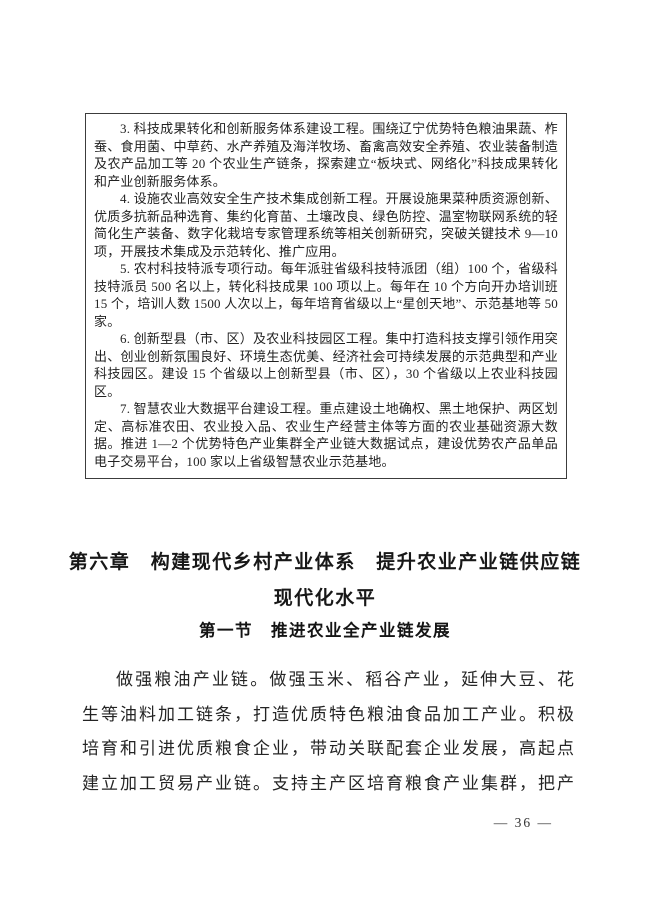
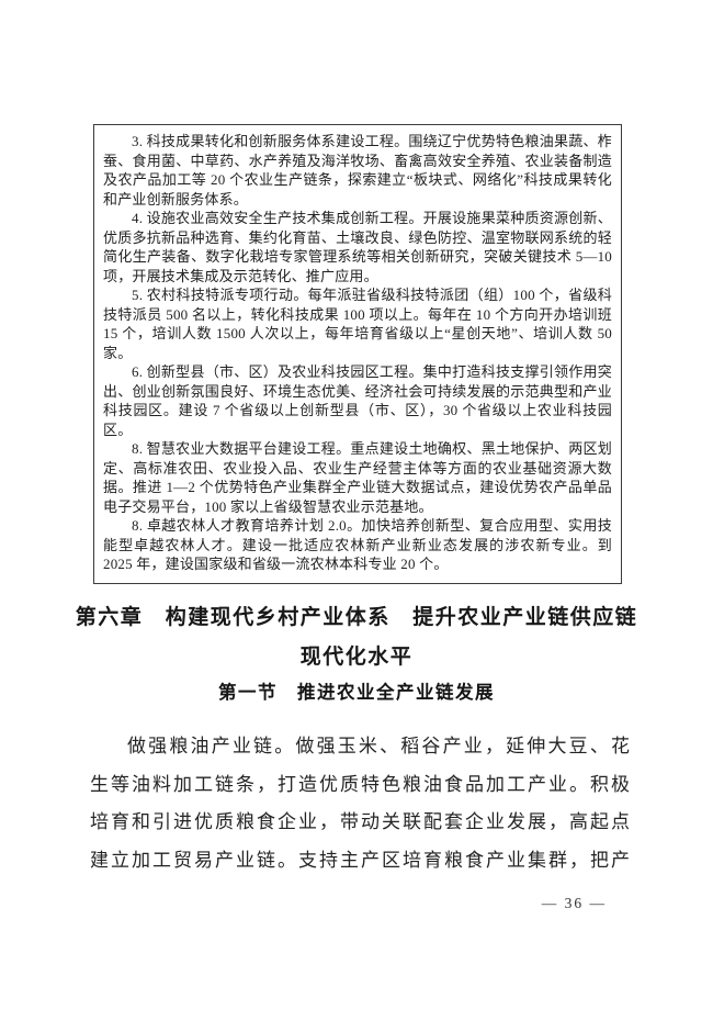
  3. 科技成果转化和创新服务体系建设工程。围绕辽宁优势特色粮油果蔬、柞蚕、食用菌、中草药、水产养殖及海洋牧场、畜禽高效安全养殖、农业装备制造及农产品加工等 20 个农业生产链条，探索建立“板块式、网络化”科技成果转化和产业创新服务体系。
- 4. 设施农业高效安全生产技术集成创新工程。开展设施果菜种质资源创新、优质多抗新品种选育、集约化育苗、土壤改良、绿色防控、温室物联网系统的轻简化生产装备、数字化栽培专家管理系统等相关创新研究，突破关键技术 9—10 项，开展技术集成及示范转化、推广应用。
+ 4. 设施农业高效安全生产技术集成创新工程。开展设施果菜种质资源创新、优质多抗新品种选育、集约化育苗、土壤改良、绿色防控、温室物联网系统的轻简化生产装备、数字化栽培专家管理系统等相关创新研究，突破关键技术 5—10 项，开展技术集成及示范转化、推广应用。
- 5. 农村科技特派专项行动。每年派驻省级科技特派团（组）100 个，省级科技特派员 500 名以上，转化科技成果 100 项以上。每年在 10 个方向开办培训班 15 个，培训人数 1500 人次以上，每年培育省级以上“星创天地”、示范基地等 50 家。
+ 5. 农村科技特派专项行动。每年派驻省级科技特派团（组）100 个，省级科技特派员 500 名以上，转化科技成果 100 项以上。每年在 10 个方向开办培训班 15 个，培训人数 1500 人次以上，每年培育省级以上“星创天地”、培训人数 50 家。
- 6. 创新型县（市、区）及农业科技园区工程。集中打造科技支撑引领作用突出、创业创新氛围良好、环境生态优美、经济社会可持续发展的示范典型和产业科技园区。建设 15 个省级以上创新型县（市、区），30 个省级以上农业科技园区。
+ 6. 创新型县（市、区）及农业科技园区工程。集中打造科技支撑引领作用突出、创业创新氛围良好、环境生态优美、经济社会可持续发展的示范典型和产业科技园区。建设 7 个省级以上创新型县（市、区），30 个省级以上农业科技园区。
- 7. 智慧农业大数据平台建设工程。重点建设土地确权、黑土地保护、两区划定、高标准农田、农业投入品、农业生产经营主体等方面的农业基础资源大数据。推进 1—2 个优势特色产业集群全产业链大数据试点，建设优势农产品单品电子交易平台，100 家以上省级智慧农业示范基地。
+ 8. 智慧农业大数据平台建设工程。重点建设土地确权、黑土地保护、两区划定、高标准农田、农业投入品、农业生产经营主体等方面的农业基础资源大数据。推进 1—2 个优势特色产业集群全产业链大数据试点，建设优势农产品单品电子交易平台，100 家以上省级智慧农业示范基地。
+ 8. 卓越农林人才教育培养计划 2.0。加快培养创新型、复合应用型、实用技能型卓越农林人才。建设一批适应农林新产业新业态发展的涉农新专业。到 2025 年，建设国家级和省级一流农林本科专业 20 个。
  第六章 构建现代乡村产业体系 提升农业产业链供应链
  现代化水平
  第一节 推进农业全产业链发展
  做强粮油产业链。做强玉米、稻谷产业，延伸大豆、花生等油料加工链条，打造优质特色粮油食品加工产业。积极培育和引进优质粮食企业，带动关联配套企业发展，高起点建立加工贸易产业链。支持主产区培育粮食产业集群，把产
  — 36 —
